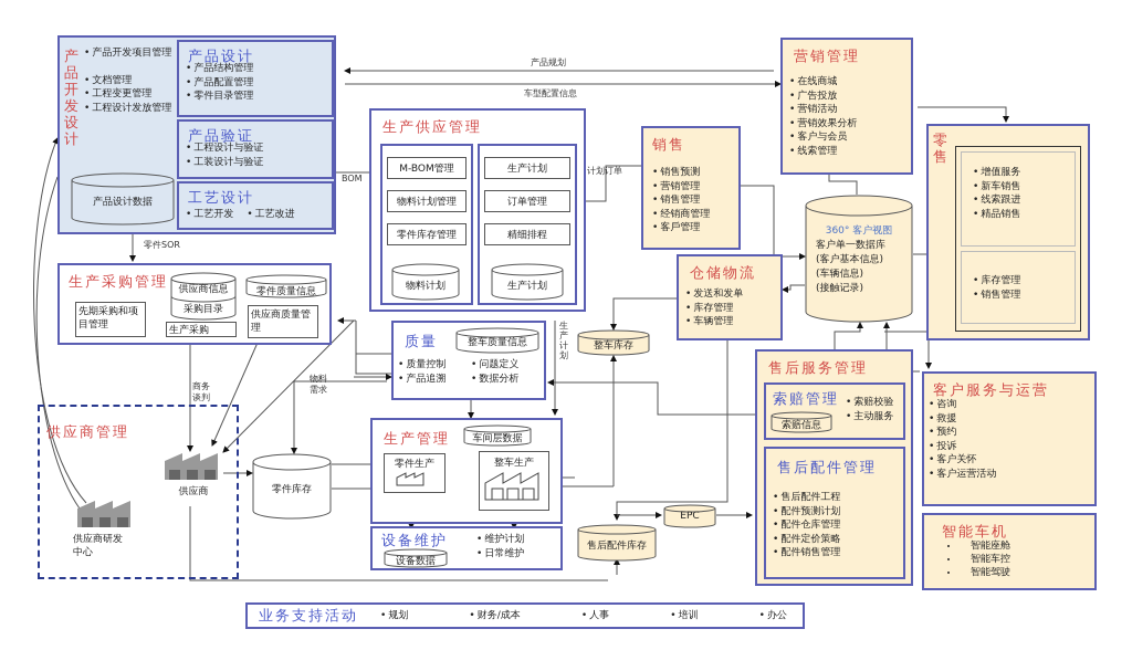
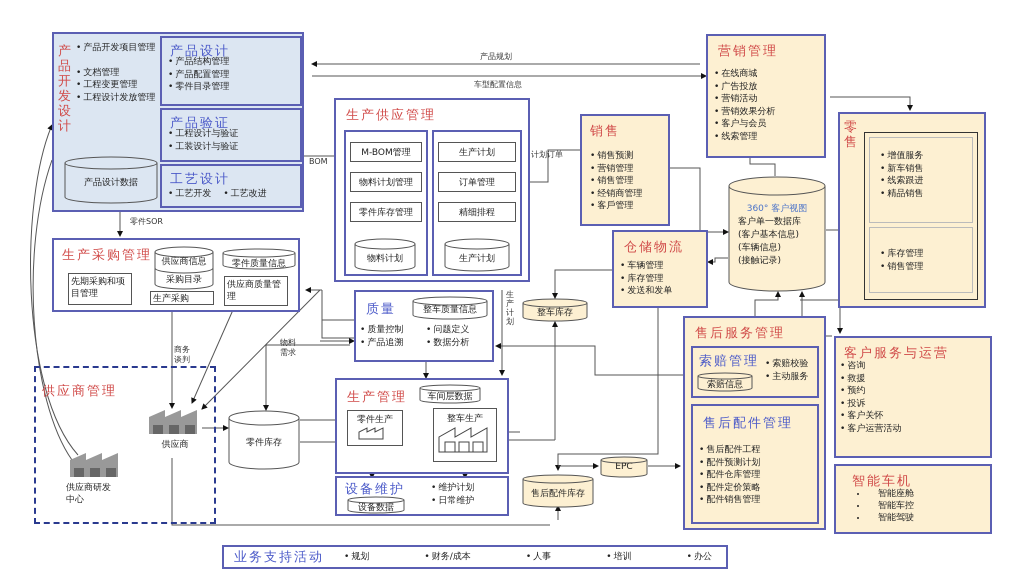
  产品规划
  车型配置信息
  BOM
  零件SOR
  计划订单
  生产计划
  商务谈判
  物料需求
  产品开发设计
  产品开发项目管理
  文档管理
  工程变更管理
  工程设计发放管理
  产品设计数据
  产品设计
  产品结构管理
  产品配置管理
  零件目录管理
  产品验证
  工程设计与验证
  工装设计与验证
  工艺设计
  工艺开发
  工艺改进
  生产采购管理
  先期采购和项目管理
  供应商信息
  采购目录
  生产采购
  零件质量信息
  供应商质量管理
  生产供应管理
  M-BOM管理
  物料计划管理
  零件库存管理
  物料计划
  生产计划
  订单管理
  精细排程
  生产计划
  质量
  整车质量信息
  质量控制
  问题定义
  产品追溯
  数据分析
  生产管理
  车间层数据
  零件生产
  整车生产
  设备维护
  设备数据
  维护计划
  日常维护
  供应商管理
  供应商
  供应商研发中心
  零件库存
  整车库存
  售后配件库存
  EPC
  营销管理
  在线商城
  广告投放
  营销活动
  营销效果分析
  客户与会员
  线索管理
  销售
  销售预测
  营销管理
  销售管理
  经销商管理
  客戶管理
  仓储物流
- 发送和发单
+ 车辆管理
  库存管理
- 车辆管理
+ 发送和发单
  360° 客户视图
  客户单一数据库
  (客户基本信息)
  (车辆信息)
  (接触记录)
  零售
  增值服务
  新车销售
  线索跟进
  精品销售
  库存管理
  销售管理
  售后服务管理
  索赔管理
  索赔信息
  索赔校验
  主动服务
  售后配件管理
  售后配件工程
  配件预测计划
  配件仓库管理
  配件定价策略
  配件销售管理
  客户服务与运营
  咨询
  救援
  预约
  投诉
  客户关怀
  客户运营活动
  智能车机
  智能座舱
  智能车控
  智能驾驶
  业务支持活动
  规划
  财务/成本
  人事
  培训
  办公
